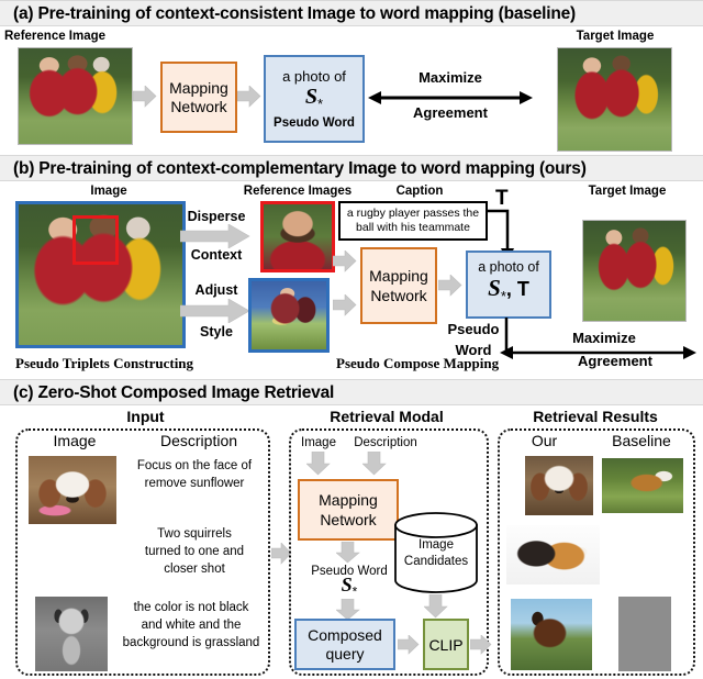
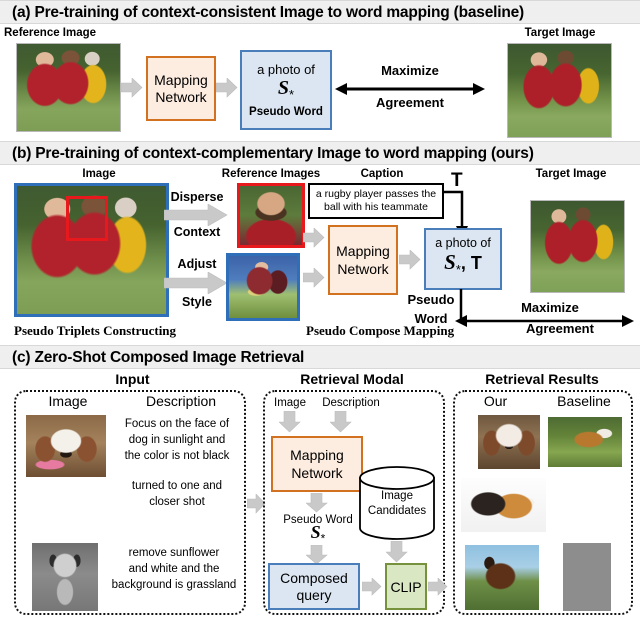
  (a) Pre-training of context-consistent Image to word mapping (baseline)
  Reference Image
  Mapping
  Network
  a photo of
  S*
  Pseudo Word
  Maximize
  Agreement
  Target Image
  (b) Pre-training of context-complementary Image to word mapping (ours)
  Image
  Disperse
  Context
  Adjust
  Style
  Reference Images
  Caption
  a rugby player passes the
  ball with his teammate
  T
  Mapping
  Network
  a photo of
  S*, T
  Pseudo
  Word
  Maximize
  Agreement
  Target Image
  Pseudo Triplets Constructing
  Pseudo Compose Mapping
  (c) Zero-Shot Composed Image Retrieval
  Input
  Retrieval Modal
  Retrieval Results
  Image
  Description
  Focus on the face of
+ dog in sunlight and
- remove sunflower
+ the color is not black
- Two squirrels
  turned to one and
  closer shot
- the color is not black
+ remove sunflower
  and white and the
  background is grassland
  Image
  Description
  Mapping
  Network
  Pseudo Word
  S*
  Image
  Candidates
  Composed
  query
  CLIP
  Our
  Baseline
